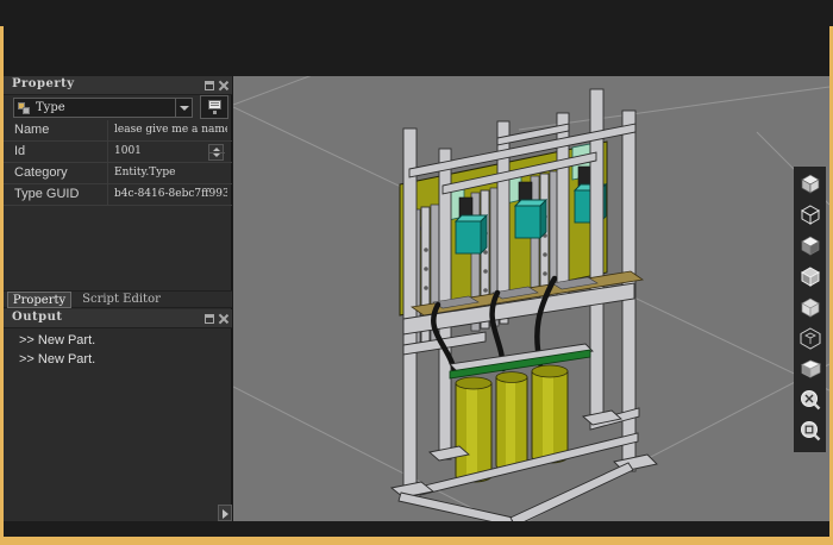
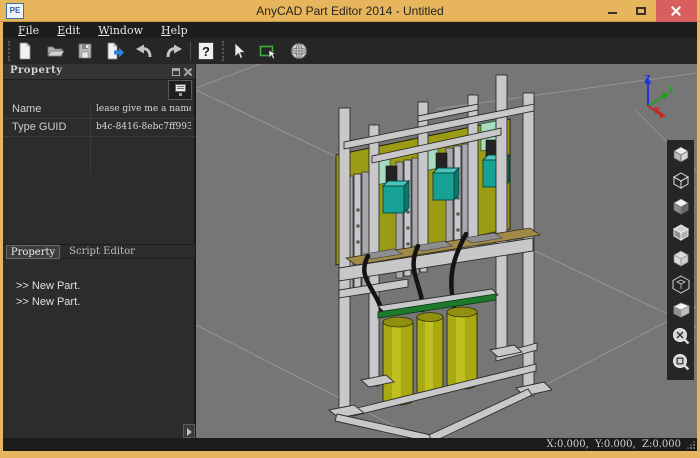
+ PE
+ AnyCAD Part Editor 2014 - Untitled
+ File
+ Edit
+ Window
+ Help
+ ?
  Property
- Type
  Name
  lease give me a nam
- Id
- 1001
- Category
- Entity.Type
  Type GUID
  b4c-8416-8ebc7ff993
  Property
  Script Editor
- Output
  >> New Part.
  >> New Part.
+ Z
+ Y
+ X
+ X:0.000, Y:0.000, Z:0.000
